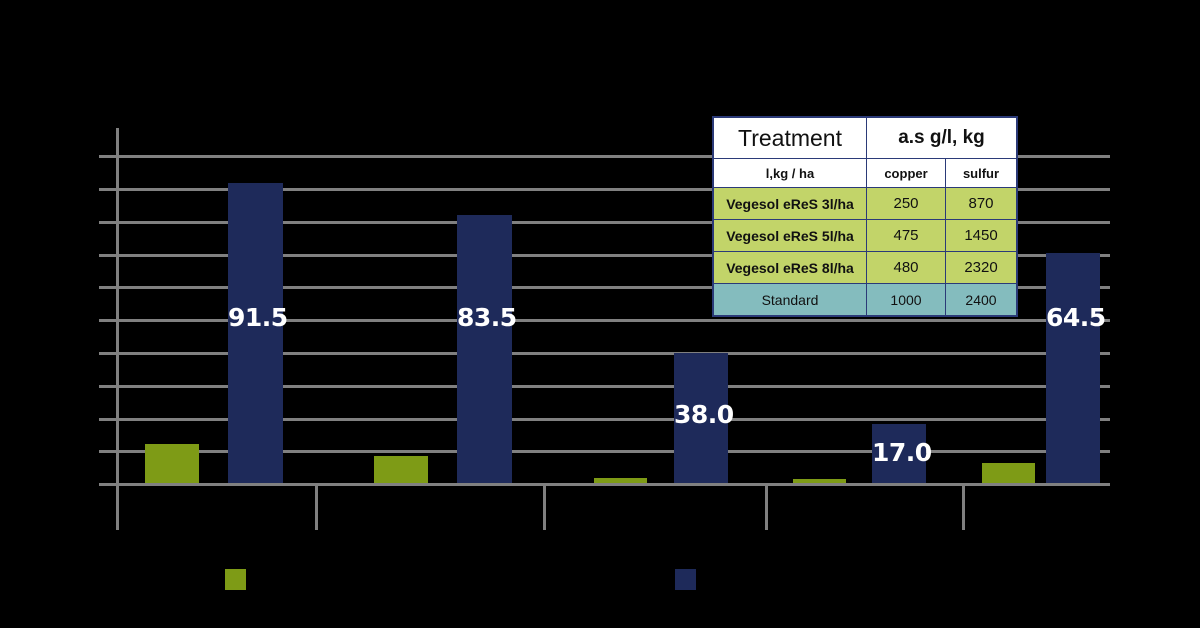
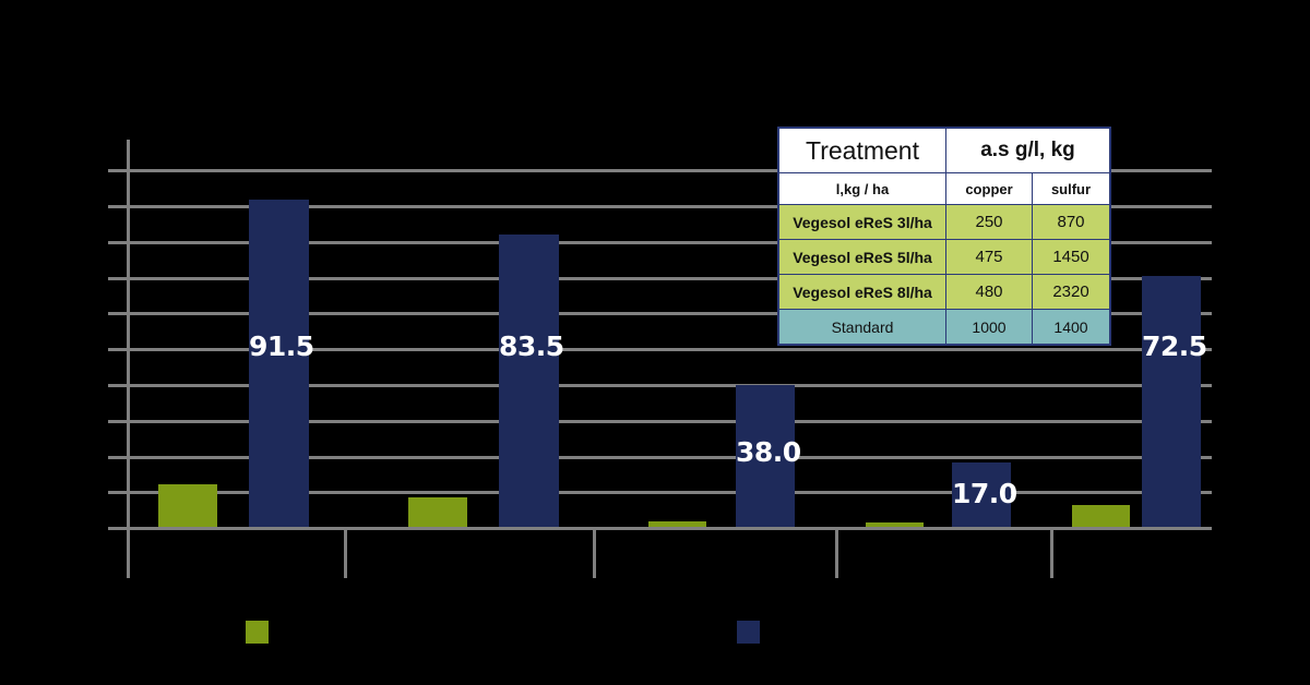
  91.5
  83.5
  38.0
  17.0
- 64.5
+ 72.5
  Treatment	a.s g/l, kg
  l,kg / ha	copper	sulfur
  Vegesol eReS 3l/ha	250	870
  Vegesol eReS 5l/ha	475	1450
  Vegesol eReS 8l/ha	480	2320
- Standard	1000	2400
+ Standard	1000	1400
